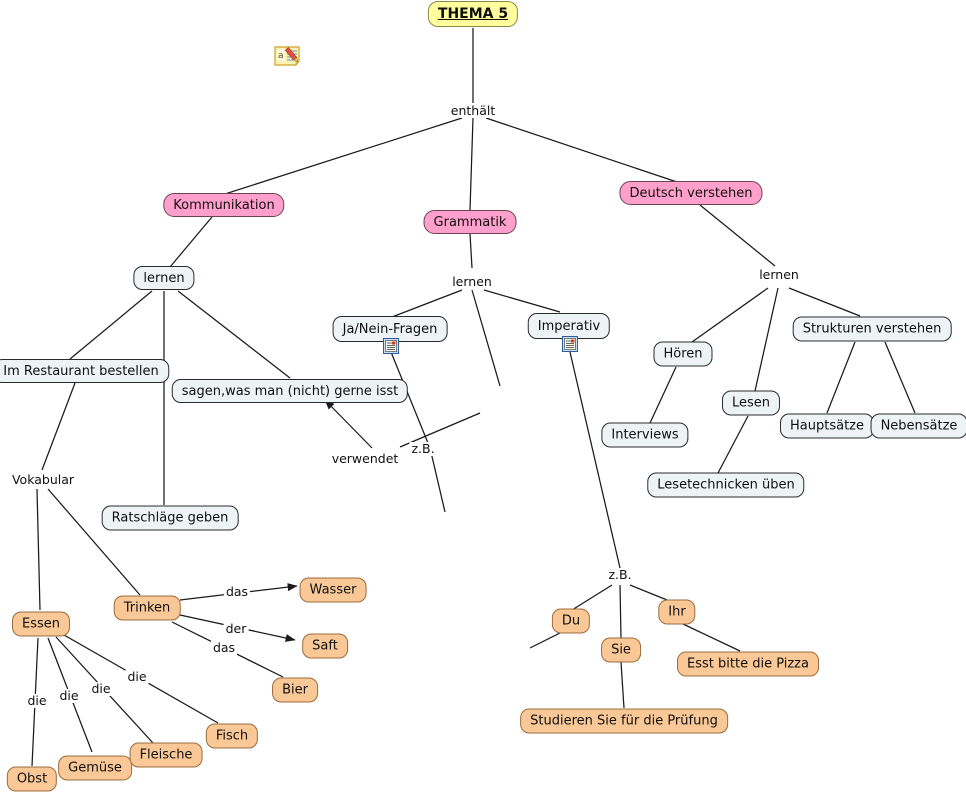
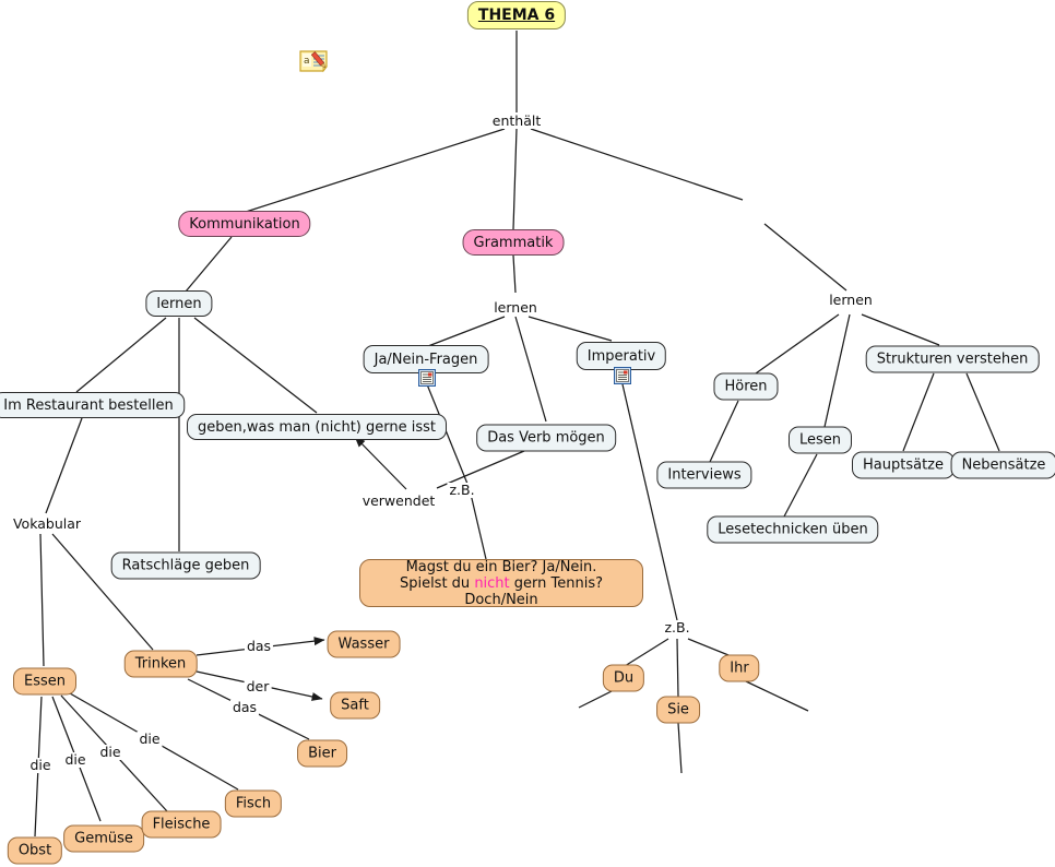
- THEMA 5
+ THEMA 6
  a
  enthält
  lernen
  lernen
  Vokabular
  verwendet
  z.B.
  z.B.
  das
  der
  das
  die
  die
  die
  die
  Kommunikation
  Grammatik
- Deutsch verstehen
  lernen
  Im Restaurant bestellen
- sagen,was man (nicht) gerne isst
+ geben,was man (nicht) gerne isst
  Ratschläge geben
  Ja/Nein-Fragen
  Imperativ
+ Das Verb mögen
  Hören
  Interviews
  Lesen
  Lesetechnicken üben
  Strukturen verstehen
  Hauptsätze
  Nebensätze
+ Magst du ein Bier? Ja/Nein.
+ Spielst du nicht gern Tennis? Doch/Nein
  Essen
  Trinken
  Wasser
  Saft
  Bier
  Obst
  Gemüse
  Fleische
  Fisch
  Du
  Sie
  Ihr
- Studieren Sie für die Prüfung
- Esst bitte die Pizza
